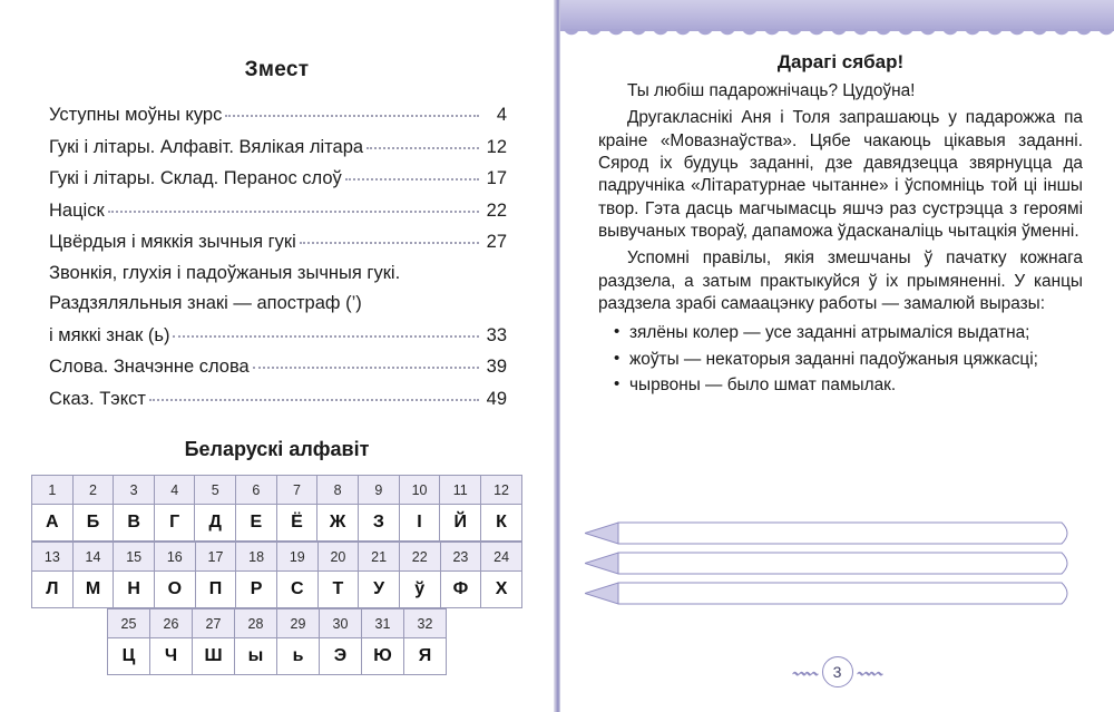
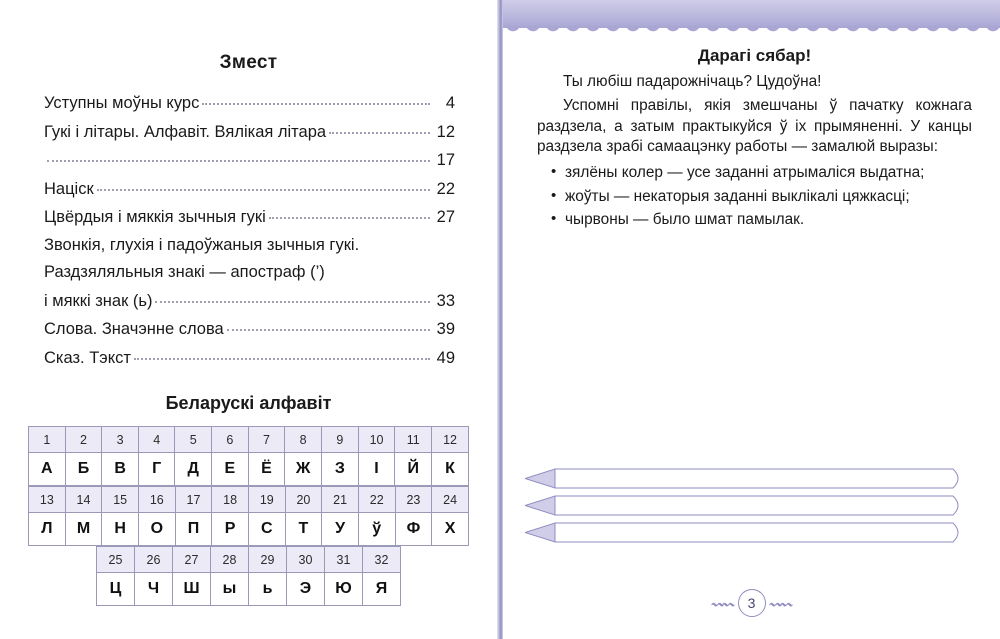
  Змест
  Уступны моўны курс
  4
  Гукі і літары. Алфавіт. Вялікая літара
  12
- Гукі і літары. Склад. Перанос слоў
  17
  Націск
  22
  Цвёрдыя і мяккія зычныя гукі
  27
  Звонкія, глухія і падоўжаныя зычныя гукі.
  Раздзяляльныя знакі — апостраф (’)
  і мяккі знак (ь)
  33
  Слова. Значэнне слова
  39
  Сказ. Тэкст
  49
  Беларускі алфавіт
  1	2	3	4	5	6	7	8	9	10	11	12
  А	Б	В	Г	Д	Е	Ё	Ж	З	І	Й	К
  13	14	15	16	17	18	19	20	21	22	23	24
  Л	М	Н	О	П	Р	С	Т	У	ў	Ф	Х
  25	26	27	28	29	30	31	32
  Ц	Ч	Ш	ы	ь	Э	Ю	Я
  Дарагі сябар!
  Ты любіш падарожнічаць? Цудоўна!
- Другакласнікі Аня і Толя запрашаюць у падарожжа па краіне «Мовазнаўства». Цябе чакаюць цікавыя заданні. Сярод іх будуць заданні, дзе давядзецца звярнуцца да падручніка «Літаратурнае чытанне» і ўспомніць той ці іншы твор. Гэта дасць магчымасць яшчэ раз сустрэцца з героямі вывучаных твораў, дапаможа ўдасканаліць чытацкія ўменні.
  Успомні правілы, якія змешчаны ў пачатку кожнага раздзела, а затым практыкуйся ў іх прымяненні. У канцы раздзела зрабі самаацэнку работы — замалюй выразы:
  зялёны колер — усе заданні атрымаліся выдатна;
- жоўты — некаторыя заданні падоўжаныя цяжкасці;
+ жоўты — некаторыя заданні выклікалі цяжкасці;
  чырвоны — было шмат памылак.
  〰〰
  3
  〰〰
